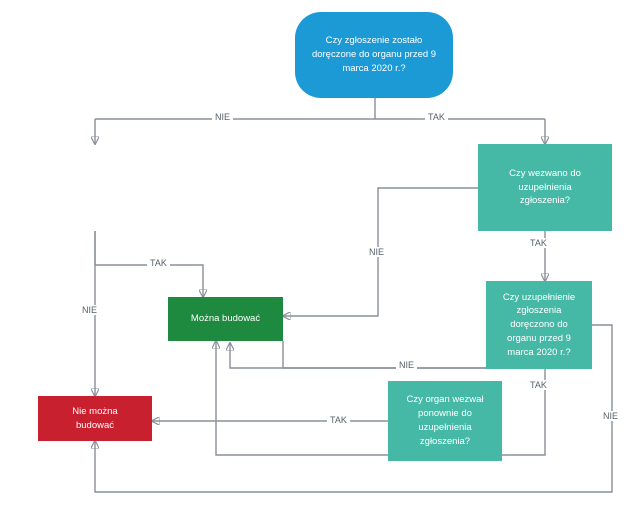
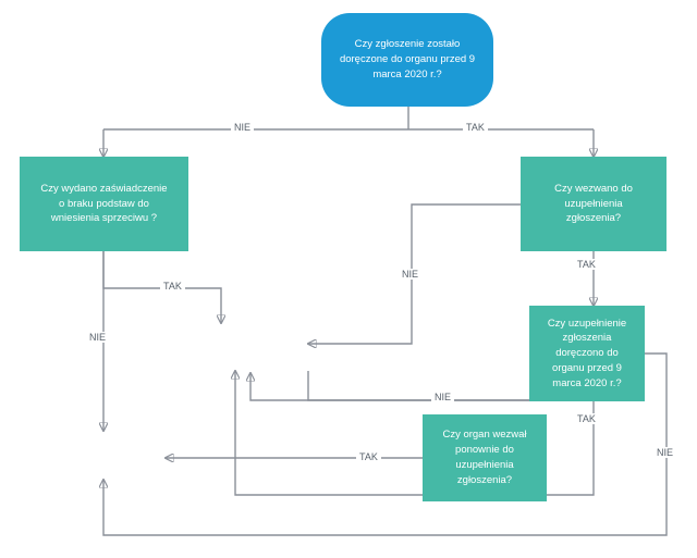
  Czy zgłoszenie zostało
  doręczone do organu przed 9
  marca 2020 r.?
+ Czy wydano zaświadczenie
+ o braku podstaw do
+ wniesienia sprzeciwu ?
  Czy wezwano do
  uzupełnienia
  zgłoszenia?
  Czy uzupełnienie
  zgłoszenia
  doręczono do
  organu przed 9
  marca 2020 r.?
  Czy organ wezwał
  ponownie do
  uzupełnienia
  zgłoszenia?
- Można budować
- Nie można
- budować
  NIE
  TAK
  TAK
  NIE
  TAK
  NIE
  TAK
  NIE
  TAK
  NIE
